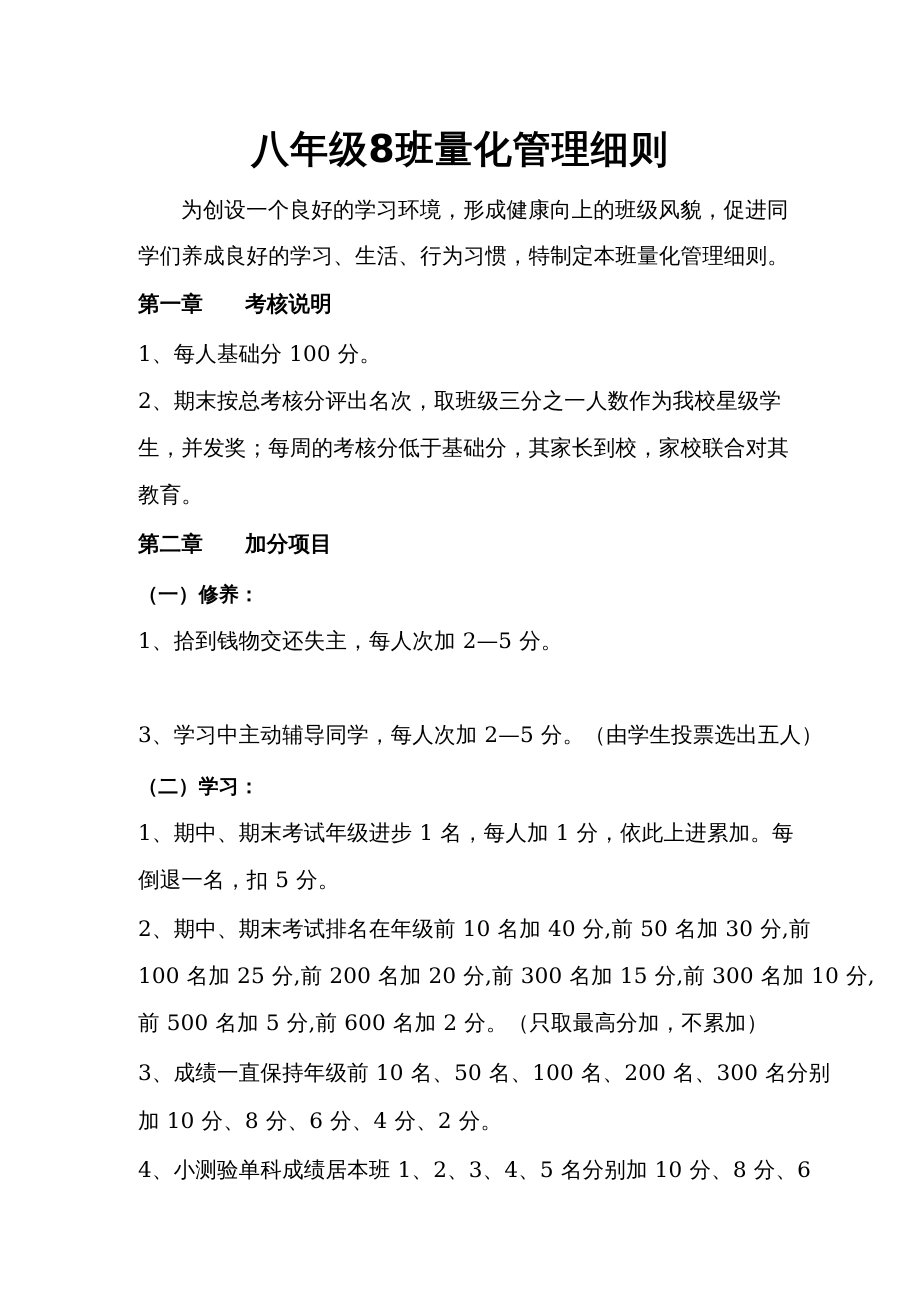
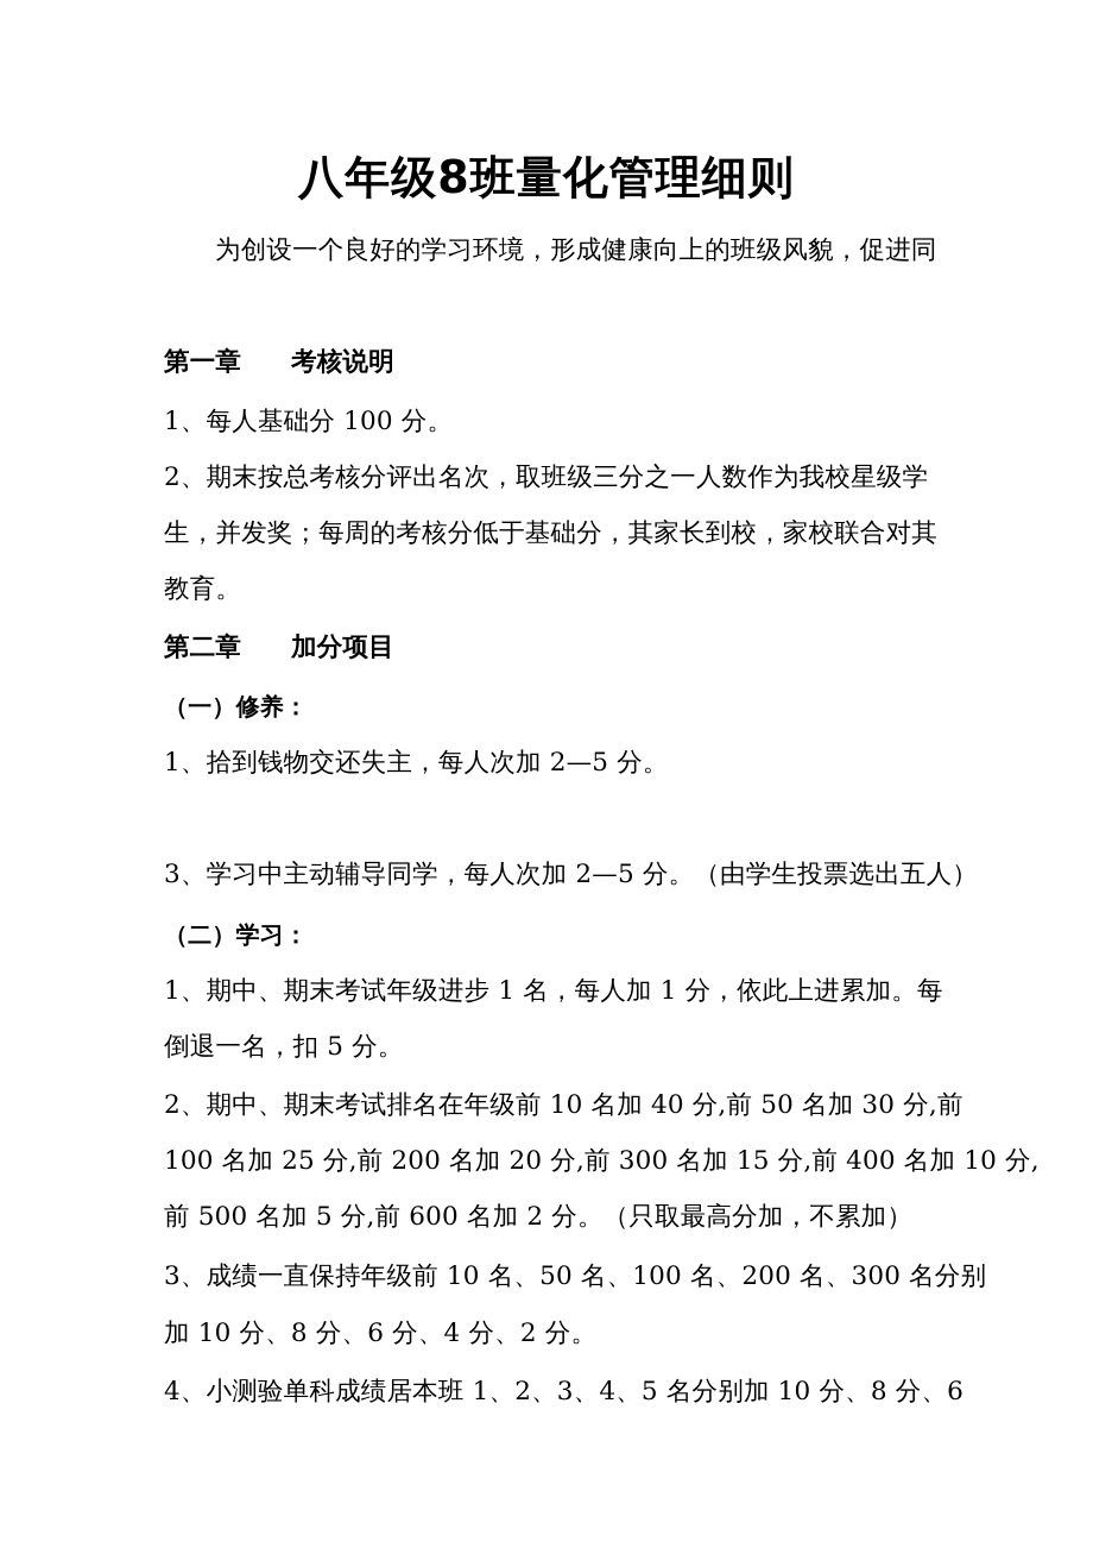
  八年级8班量化管理细则
  为创设一个良好的学习环境，形成健康向上的班级风貌，促进同
- 学们养成良好的学习、生活、行为习惯，特制定本班量化管理细则。
  第一章 考核说明
  1、每人基础分 100 分。
  2、期末按总考核分评出名次，取班级三分之一人数作为我校星级学
  生，并发奖；每周的考核分低于基础分，其家长到校，家校联合对其
  教育。
  第二章 加分项目
  （一）修养：
  1、拾到钱物交还失主，每人次加 2—5 分。
  3、学习中主动辅导同学，每人次加 2—5 分。（由学生投票选出五人）
  （二）学习：
  1、期中、期末考试年级进步 1 名，每人加 1 分，依此上进累加。每
  倒退一名，扣 5 分。
  2、期中、期末考试排名在年级前 10 名加 40 分,前 50 名加 30 分,前
- 100 名加 25 分,前 200 名加 20 分,前 300 名加 15 分,前 300 名加 10 分,
+ 100 名加 25 分,前 200 名加 20 分,前 300 名加 15 分,前 400 名加 10 分,
  前 500 名加 5 分,前 600 名加 2 分。（只取最高分加，不累加）
  3、成绩一直保持年级前 10 名、50 名、100 名、200 名、300 名分别
  加 10 分、8 分、6 分、4 分、2 分。
  4、小测验单科成绩居本班 1、2、3、4、5 名分别加 10 分、8 分、6
